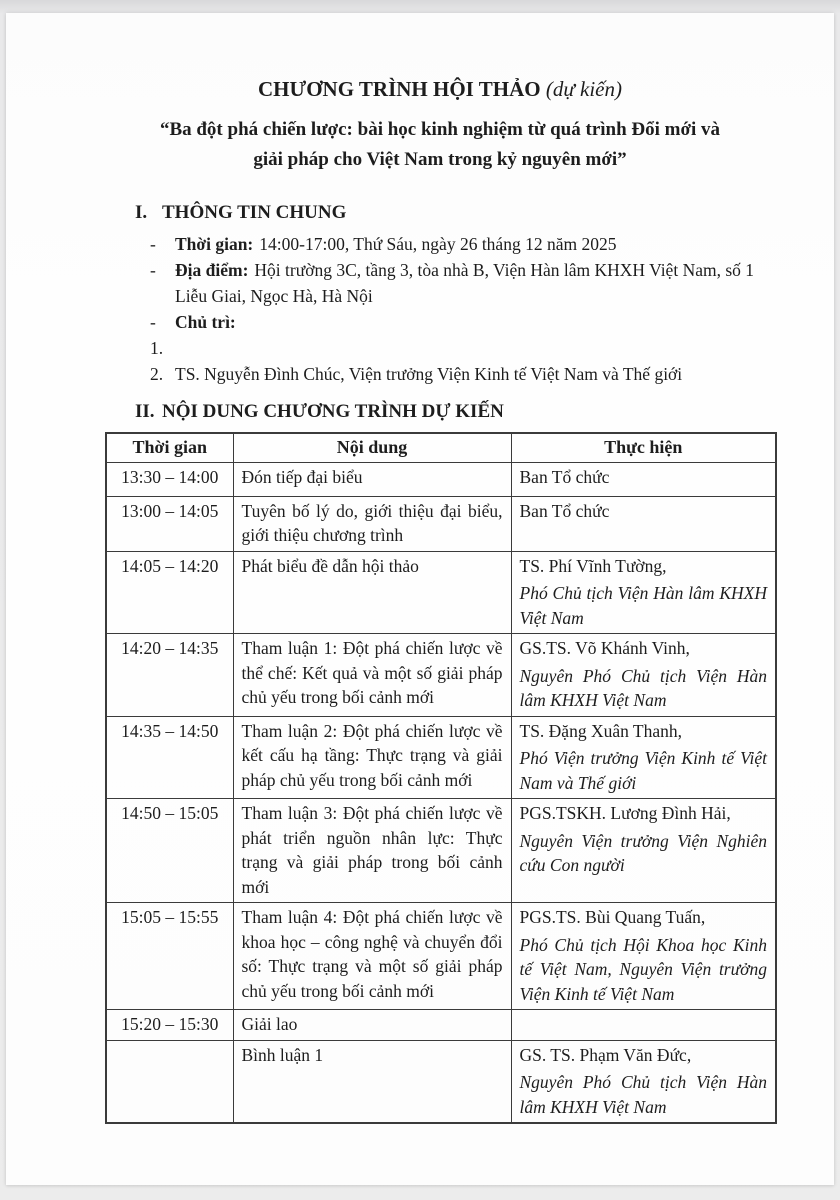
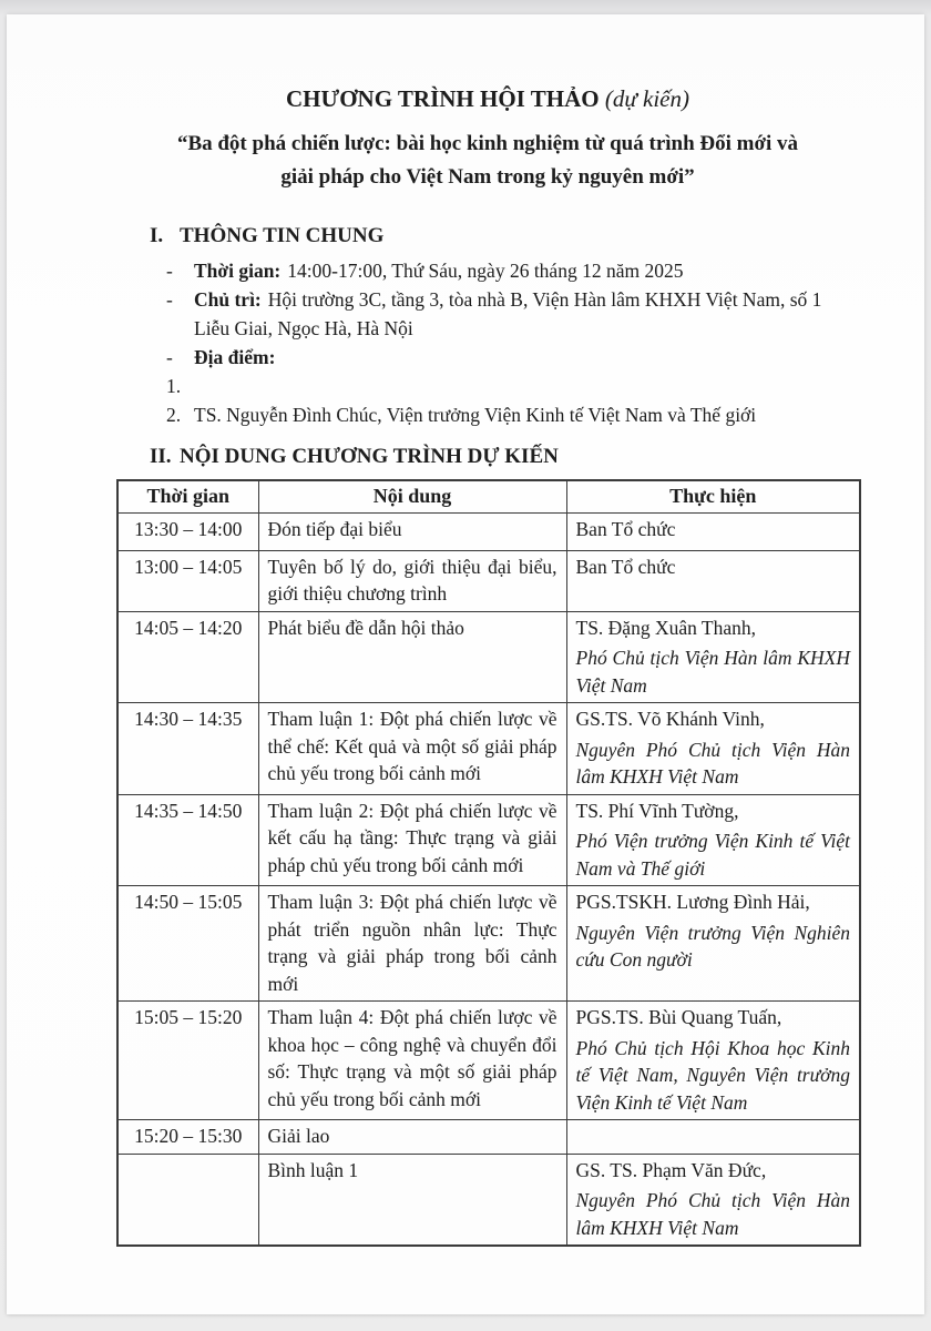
  CHƯƠNG TRÌNH HỘI THẢO (dự kiến)
  “Ba đột phá chiến lược: bài học kinh nghiệm từ quá trình Đổi mới và
  giải pháp cho Việt Nam trong kỷ nguyên mới”
  I. THÔNG TIN CHUNG
  -
  Thời gian: 14:00-17:00, Thứ Sáu, ngày 26 tháng 12 năm 2025
  -
- Địa điểm: Hội trường 3C, tầng 3, tòa nhà B, Viện Hàn lâm KHXH Việt Nam, số 1 Liễu Giai, Ngọc Hà, Hà Nội
+ Chủ trì: Hội trường 3C, tầng 3, tòa nhà B, Viện Hàn lâm KHXH Việt Nam, số 1 Liễu Giai, Ngọc Hà, Hà Nội
  -
- Chủ trì:
+ Địa điểm:
  1.
  2.
  TS. Nguyễn Đình Chúc, Viện trưởng Viện Kinh tế Việt Nam và Thế giới
  II. NỘI DUNG CHƯƠNG TRÌNH DỰ KIẾN
  Thời gian	Nội dung	Thực hiện
  13:30 – 14:00	Đón tiếp đại biểu	Ban Tổ chức
  13:00 – 14:05	Tuyên bố lý do, giới thiệu đại biểu, giới thiệu chương trình	Ban Tổ chức
- 14:05 – 14:20	Phát biểu đề dẫn hội thảo	TS. Phí Vĩnh Tường,Phó Chủ tịch Viện Hàn lâm KHXH Việt Nam
+ 14:05 – 14:20	Phát biểu đề dẫn hội thảo	TS. Đặng Xuân Thanh,Phó Chủ tịch Viện Hàn lâm KHXH Việt Nam
- 14:20 – 14:35	Tham luận 1: Đột phá chiến lược về thể chế: Kết quả và một số giải pháp chủ yếu trong bối cảnh mới	GS.TS. Võ Khánh Vinh,Nguyên Phó Chủ tịch Viện Hàn lâm KHXH Việt Nam
+ 14:30 – 14:35	Tham luận 1: Đột phá chiến lược về thể chế: Kết quả và một số giải pháp chủ yếu trong bối cảnh mới	GS.TS. Võ Khánh Vinh,Nguyên Phó Chủ tịch Viện Hàn lâm KHXH Việt Nam
- 14:35 – 14:50	Tham luận 2: Đột phá chiến lược về kết cấu hạ tầng: Thực trạng và giải pháp chủ yếu trong bối cảnh mới	TS. Đặng Xuân Thanh,Phó Viện trưởng Viện Kinh tế Việt Nam và Thế giới
+ 14:35 – 14:50	Tham luận 2: Đột phá chiến lược về kết cấu hạ tầng: Thực trạng và giải pháp chủ yếu trong bối cảnh mới	TS. Phí Vĩnh Tường,Phó Viện trưởng Viện Kinh tế Việt Nam và Thế giới
  14:50 – 15:05	Tham luận 3: Đột phá chiến lược về phát triển nguồn nhân lực: Thực trạng và giải pháp trong bối cảnh mới	PGS.TSKH. Lương Đình Hải,Nguyên Viện trưởng Viện Nghiên cứu Con người
- 15:05 – 15:55	Tham luận 4: Đột phá chiến lược về khoa học – công nghệ và chuyển đổi số: Thực trạng và một số giải pháp chủ yếu trong bối cảnh mới	PGS.TS. Bùi Quang Tuấn,Phó Chủ tịch Hội Khoa học Kinh tế Việt Nam, Nguyên Viện trưởng Viện Kinh tế Việt Nam
+ 15:05 – 15:20	Tham luận 4: Đột phá chiến lược về khoa học – công nghệ và chuyển đổi số: Thực trạng và một số giải pháp chủ yếu trong bối cảnh mới	PGS.TS. Bùi Quang Tuấn,Phó Chủ tịch Hội Khoa học Kinh tế Việt Nam, Nguyên Viện trưởng Viện Kinh tế Việt Nam
  15:20 – 15:30	Giải lao
  	Bình luận 1	GS. TS. Phạm Văn Đức,Nguyên Phó Chủ tịch Viện Hàn lâm KHXH Việt Nam
